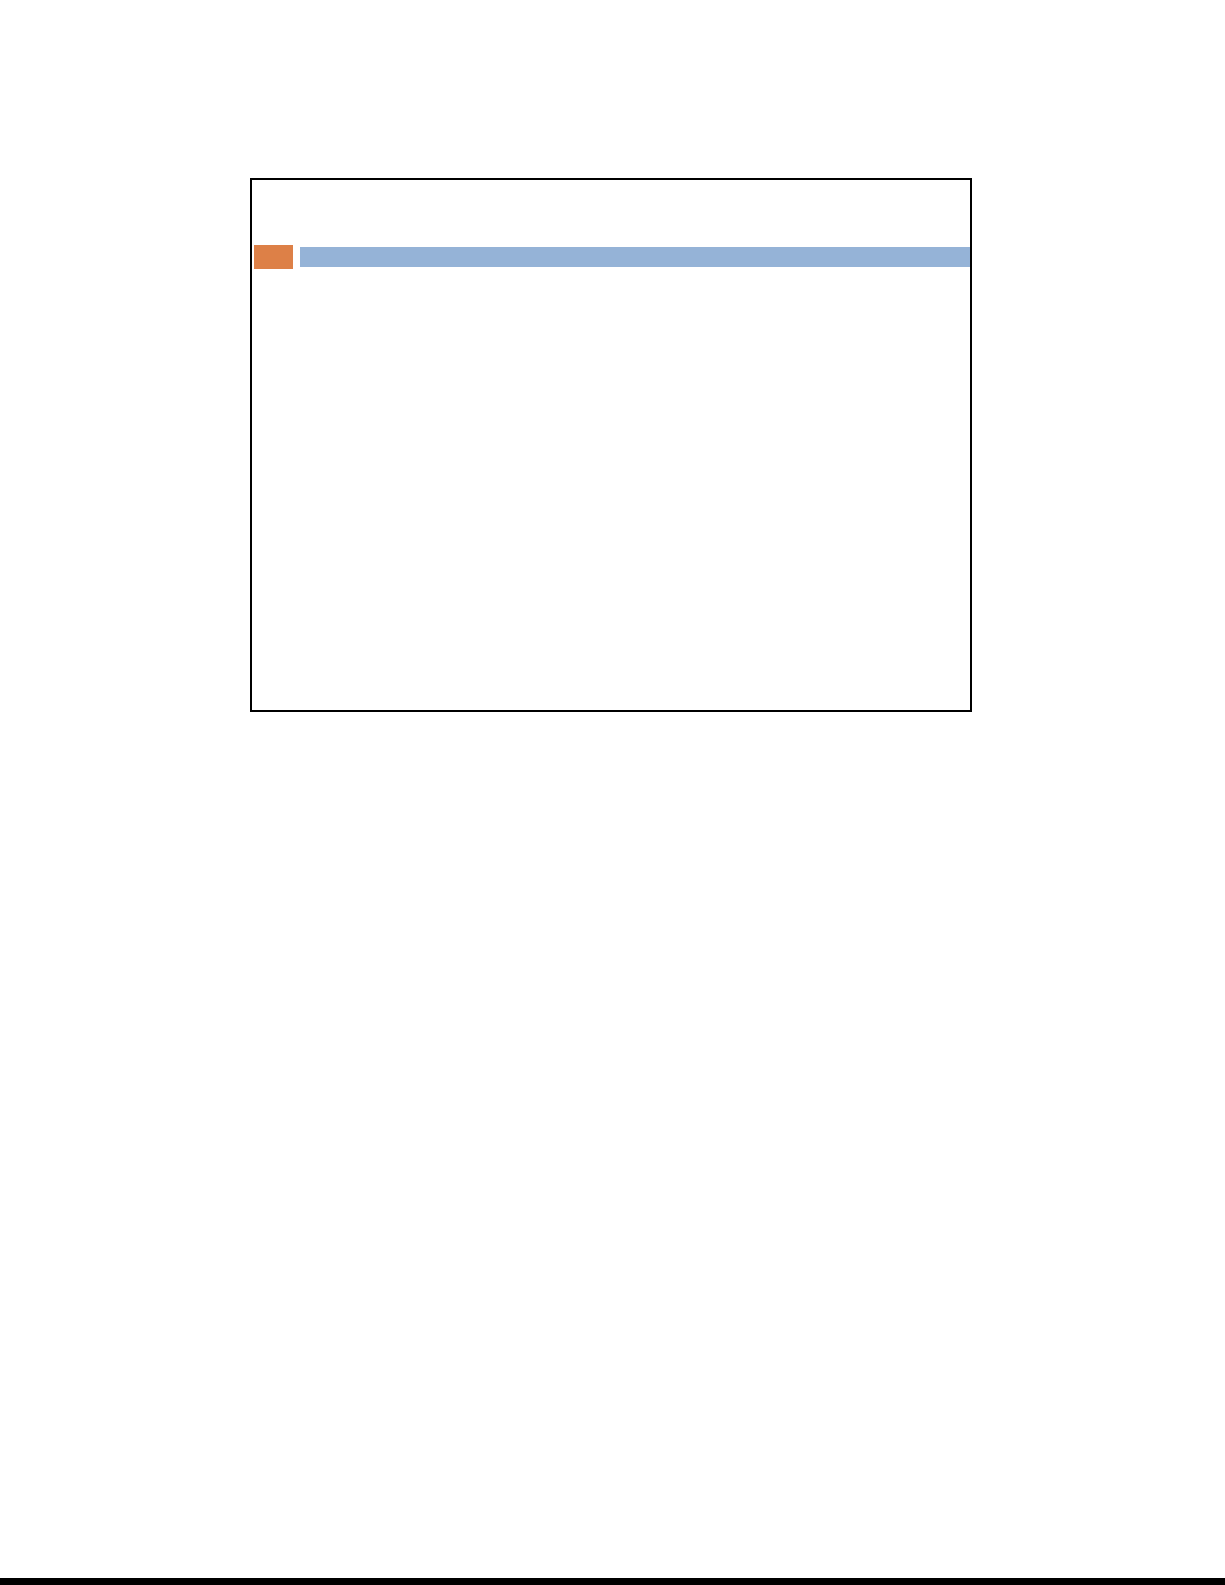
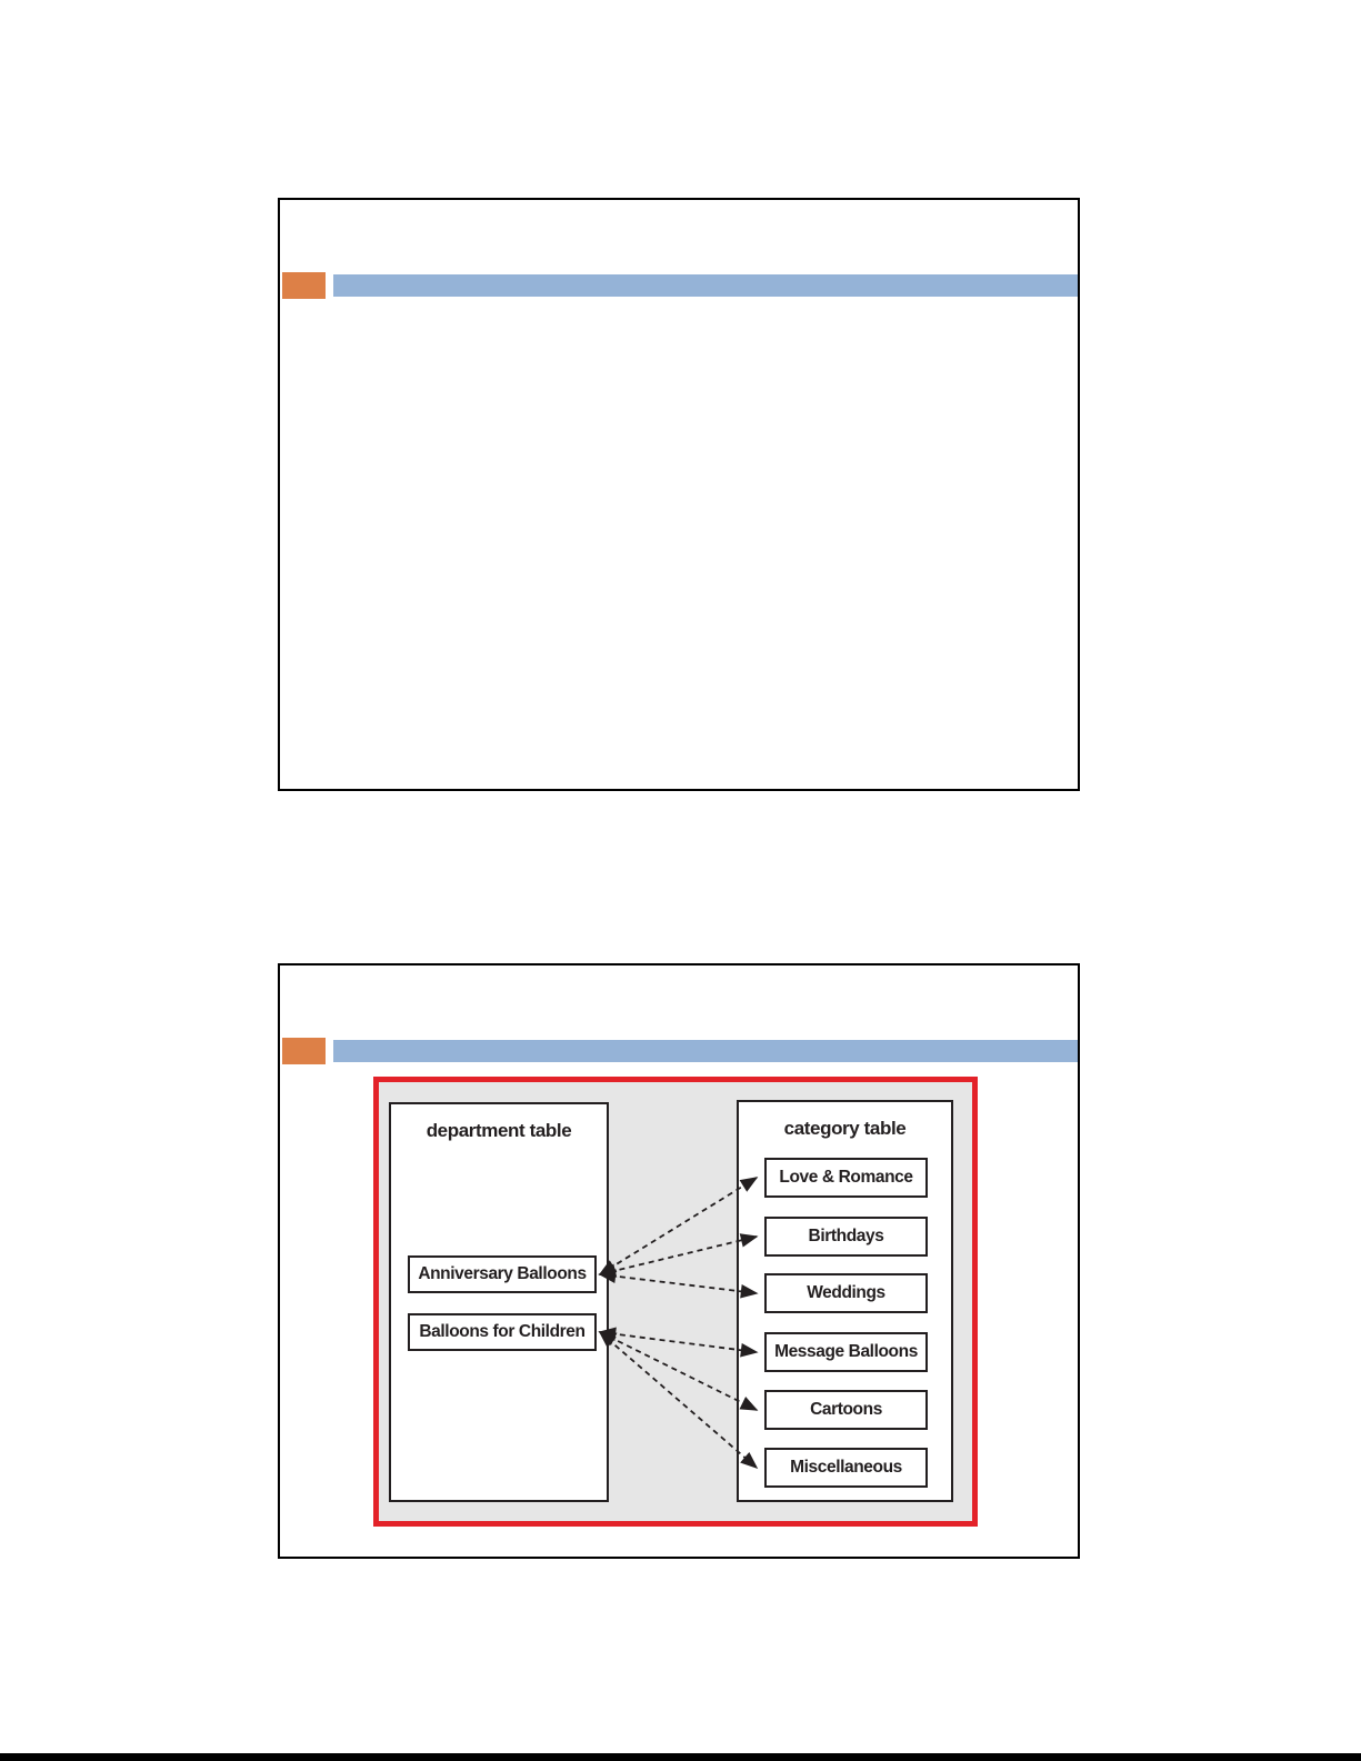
+ department table
+ category table
+ Anniversary Balloons
+ Balloons for Children
+ Love & Romance
+ Birthdays
+ Weddings
+ Message Balloons
+ Cartoons
+ Miscellaneous
